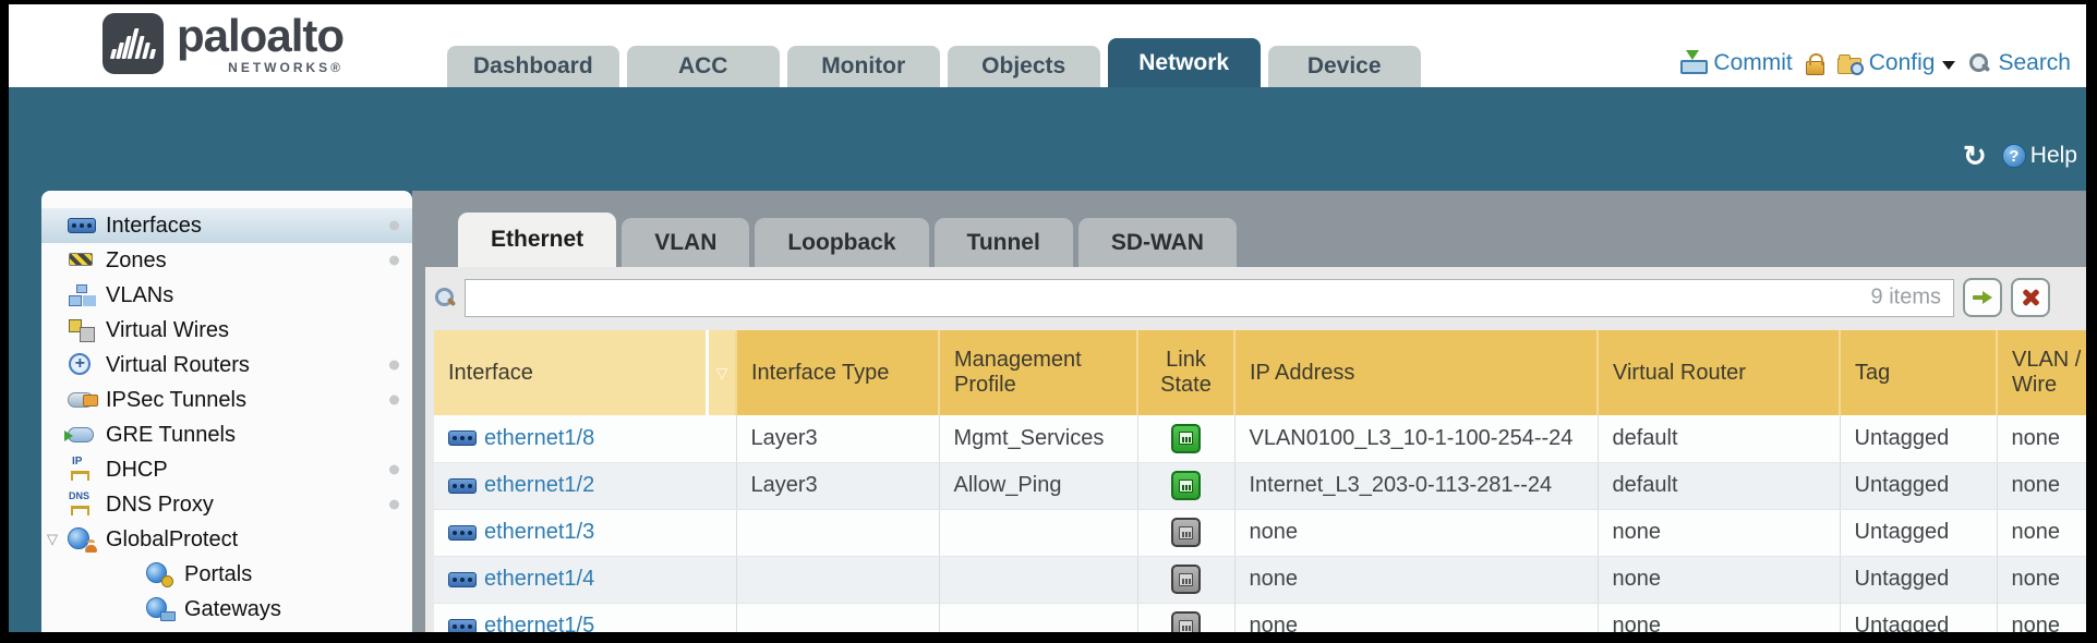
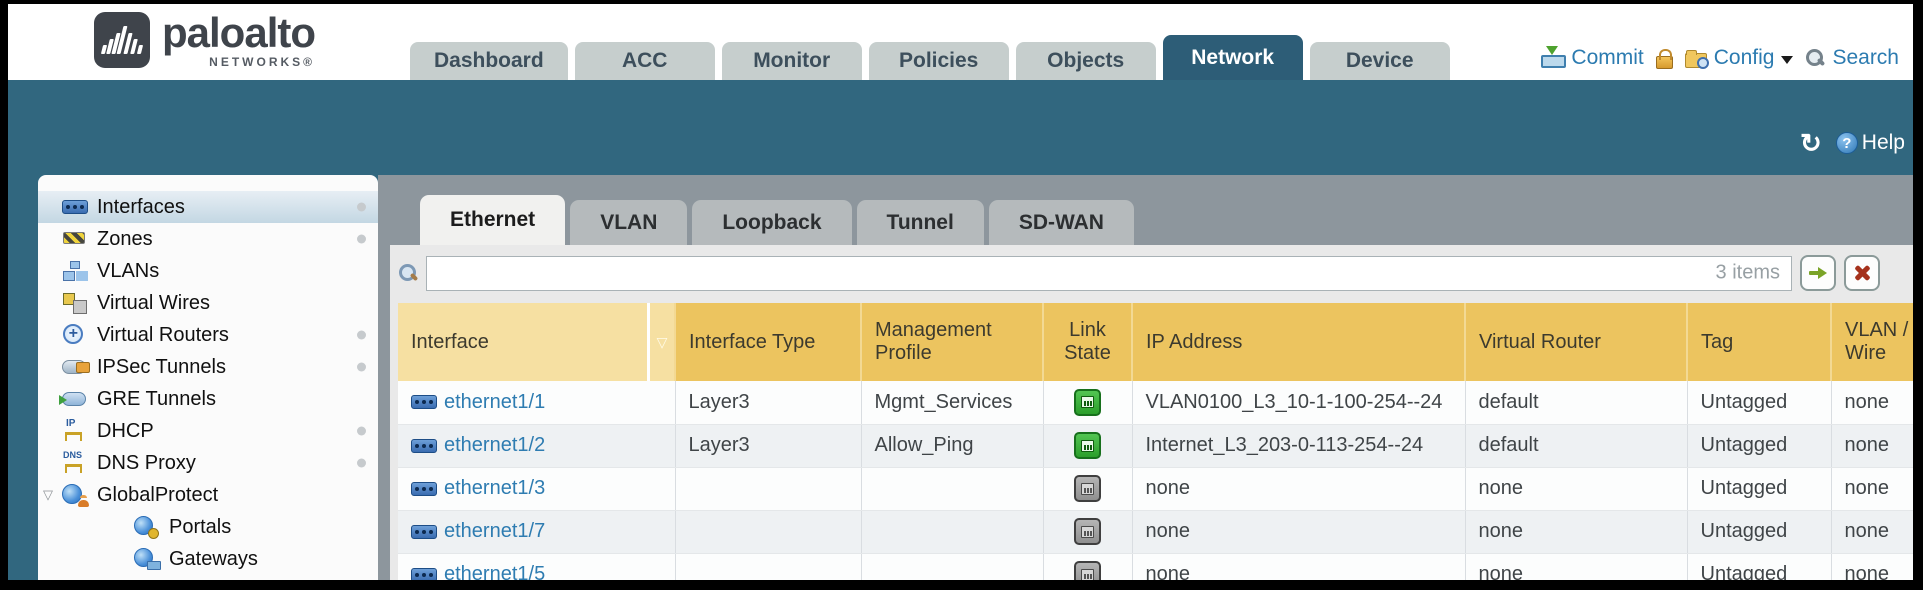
  paloalto
  NETWORKS®
  Dashboard
  ACC
  Monitor
+ Policies
  Objects
  Network
  Device
  Commit
  Config
  Search
  ↻
  Help
  Interfaces
  Zones
  VLANs
  Virtual Wires
  Virtual Routers
  IPSec Tunnels
  GRE Tunnels
  DHCP
  DNS Proxy
  ▽
  GlobalProtect
  Portals
  Gateways
  Ethernet
  VLAN
  Loopback
  Tunnel
  SD-WAN
- 9 items
+ 3 items
  Interface ▽	Interface Type	ManagementProfile	LinkState	IP Address	Virtual Router	Tag	VLAN /Wire
- ethernet1/8	Layer3	Mgmt_Services		VLAN0100_L3_10-1-100-254--24	default	Untagged	none
+ ethernet1/1	Layer3	Mgmt_Services		VLAN0100_L3_10-1-100-254--24	default	Untagged	none
- ethernet1/2	Layer3	Allow_Ping		Internet_L3_203-0-113-281--24	default	Untagged	none
+ ethernet1/2	Layer3	Allow_Ping		Internet_L3_203-0-113-254--24	default	Untagged	none
  ethernet1/3				none	none	Untagged	none
- ethernet1/4				none	none	Untagged	none
+ ethernet1/7				none	none	Untagged	none
  ethernet1/5				none	none	Untagged	none
